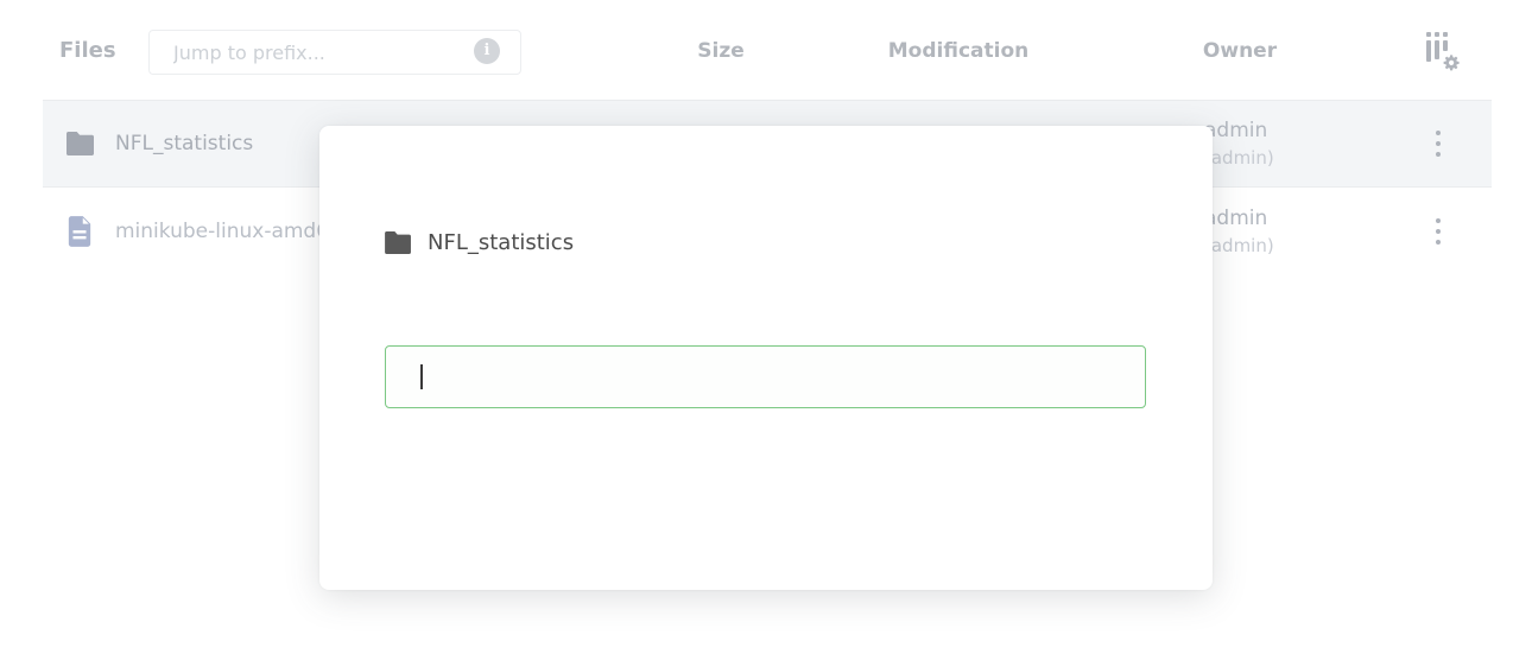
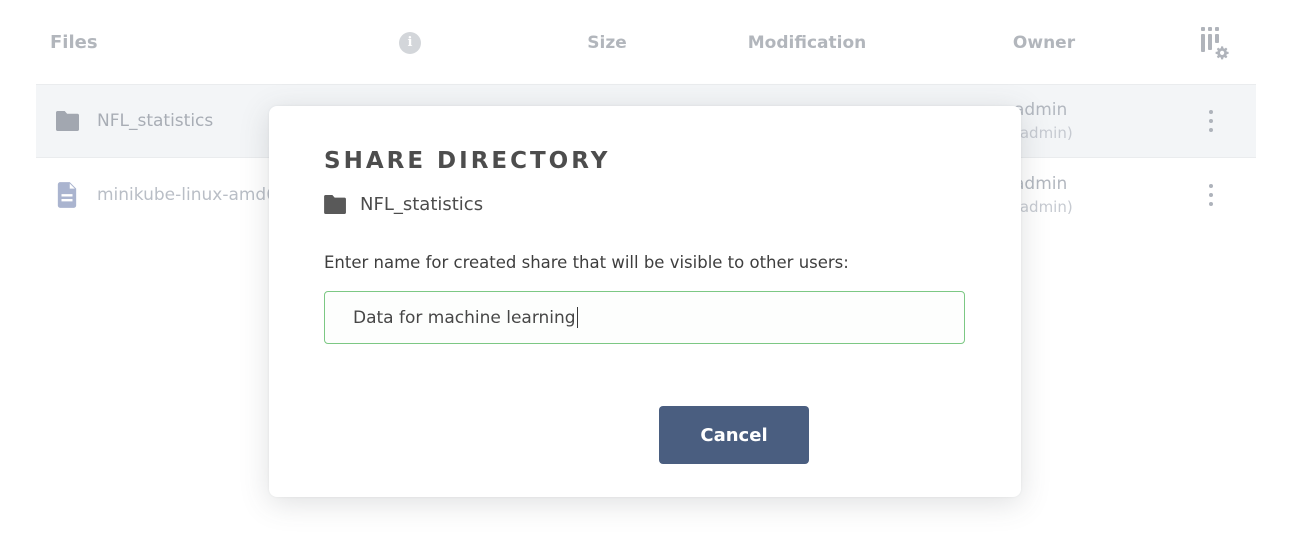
  Files
- Jump to prefix...
  i
  Size
  Modification
  Owner
  NFL_statistics
  dmin
  admin)
  minikube-linux-amd
  dmin
  admin)
+ SHARE DIRECTORY
  NFL_statistics
+ Enter name for created share that will be visible to other users:
+ Data for machine learning
+ Cancel
